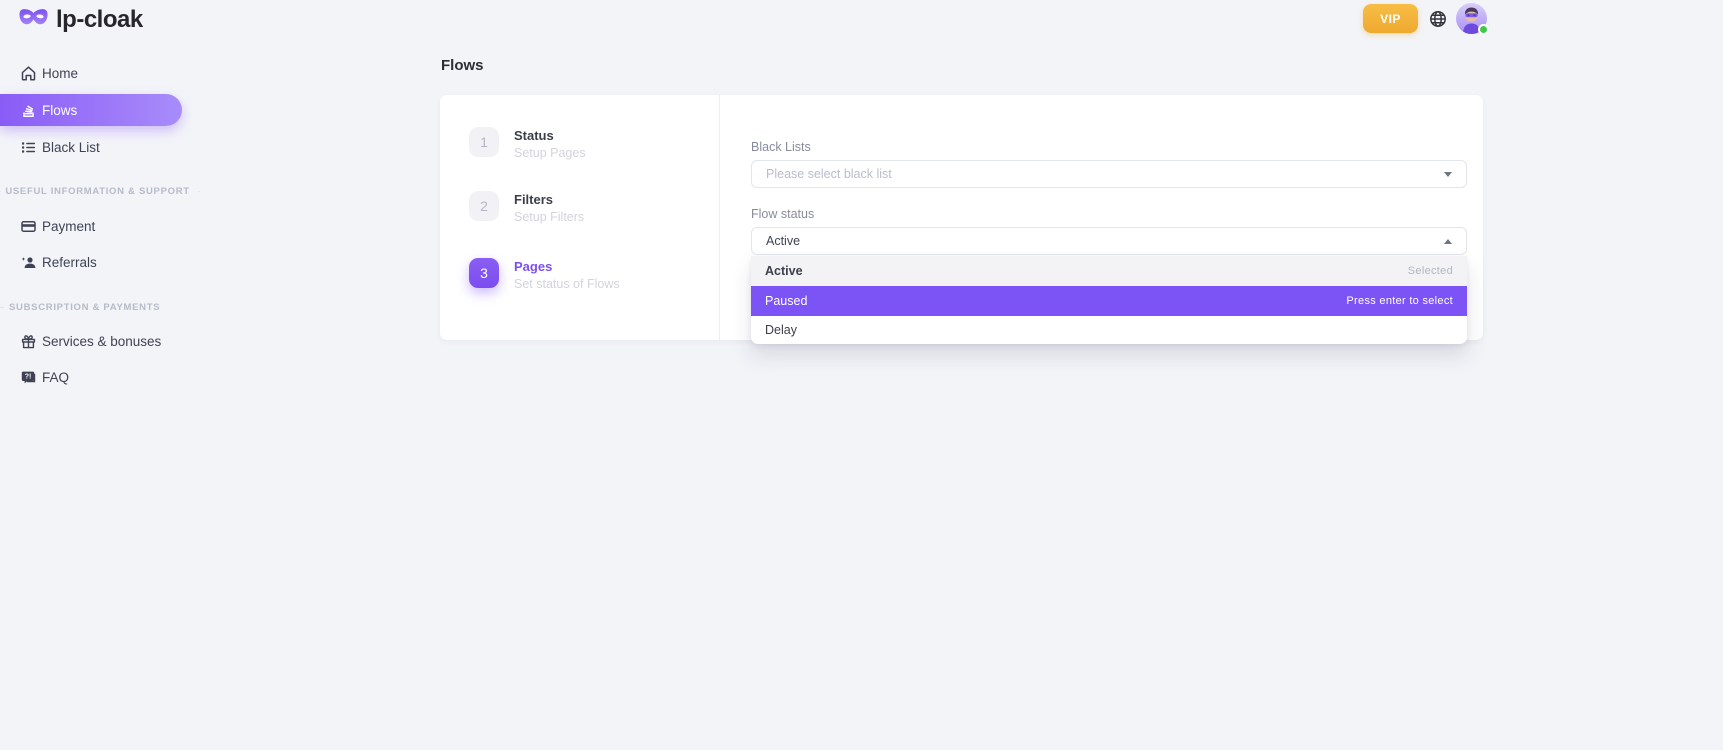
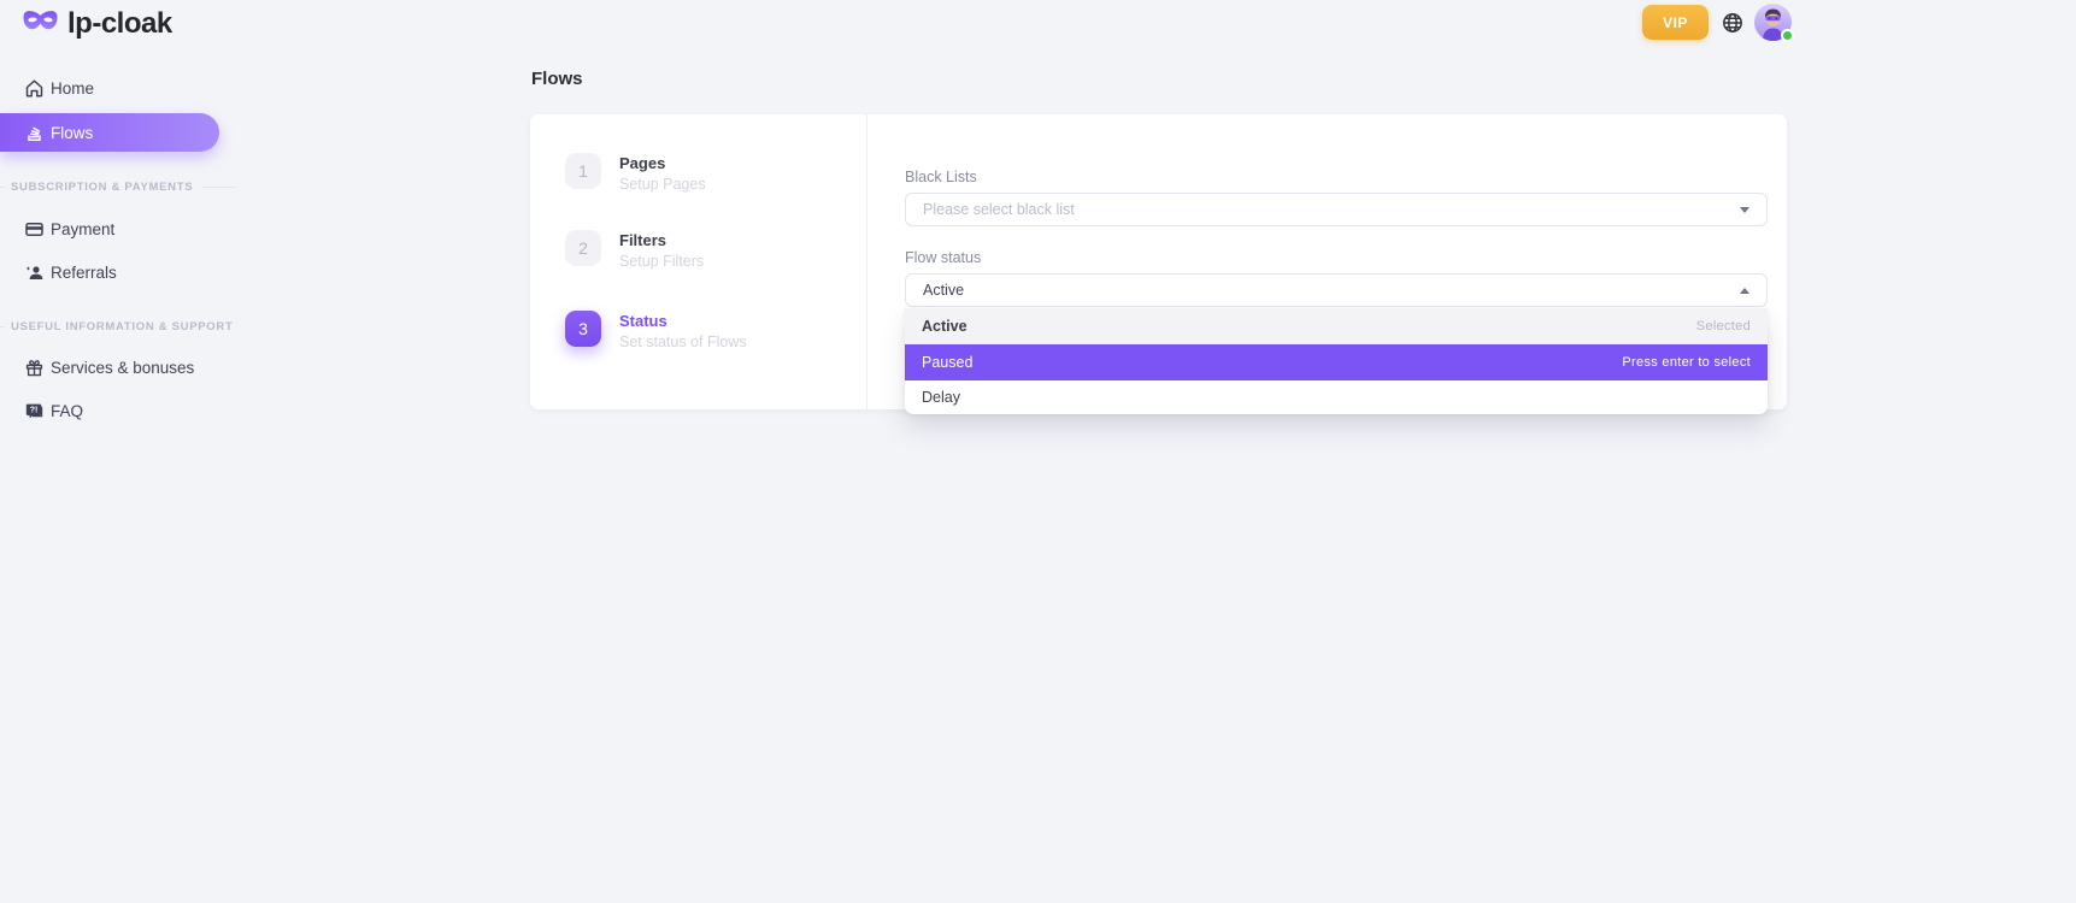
  lp-cloak
  VIP
  Home
  Flows
- Black List
- USEFUL INFORMATION & SUPPORT
+ SUBSCRIPTION & PAYMENTS
  Payment
  Referrals
- SUBSCRIPTION & PAYMENTS
+ USEFUL INFORMATION & SUPPORT
  Services & bonuses
  FAQ
  Flows
  1
- Status
+ Pages
  Setup Pages
  2
  Filters
  Setup Filters
  3
- Pages
+ Status
  Set status of Flows
  Black Lists
  Please select black list
  Flow status
  Active
  Active
  Selected
  Paused
  Press enter to select
  Delay
